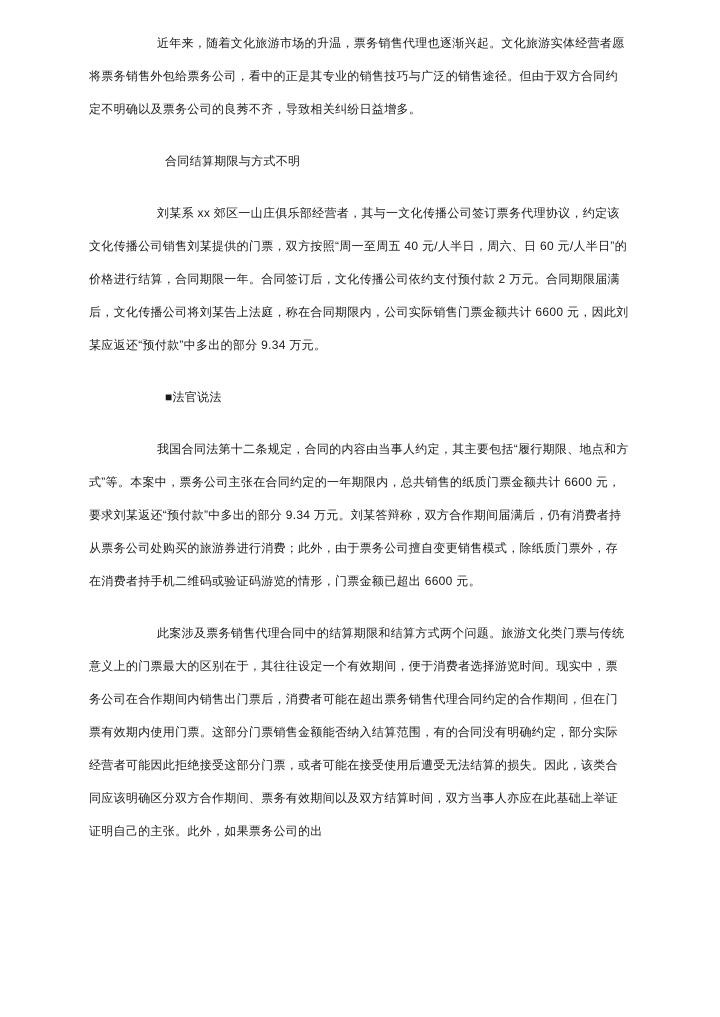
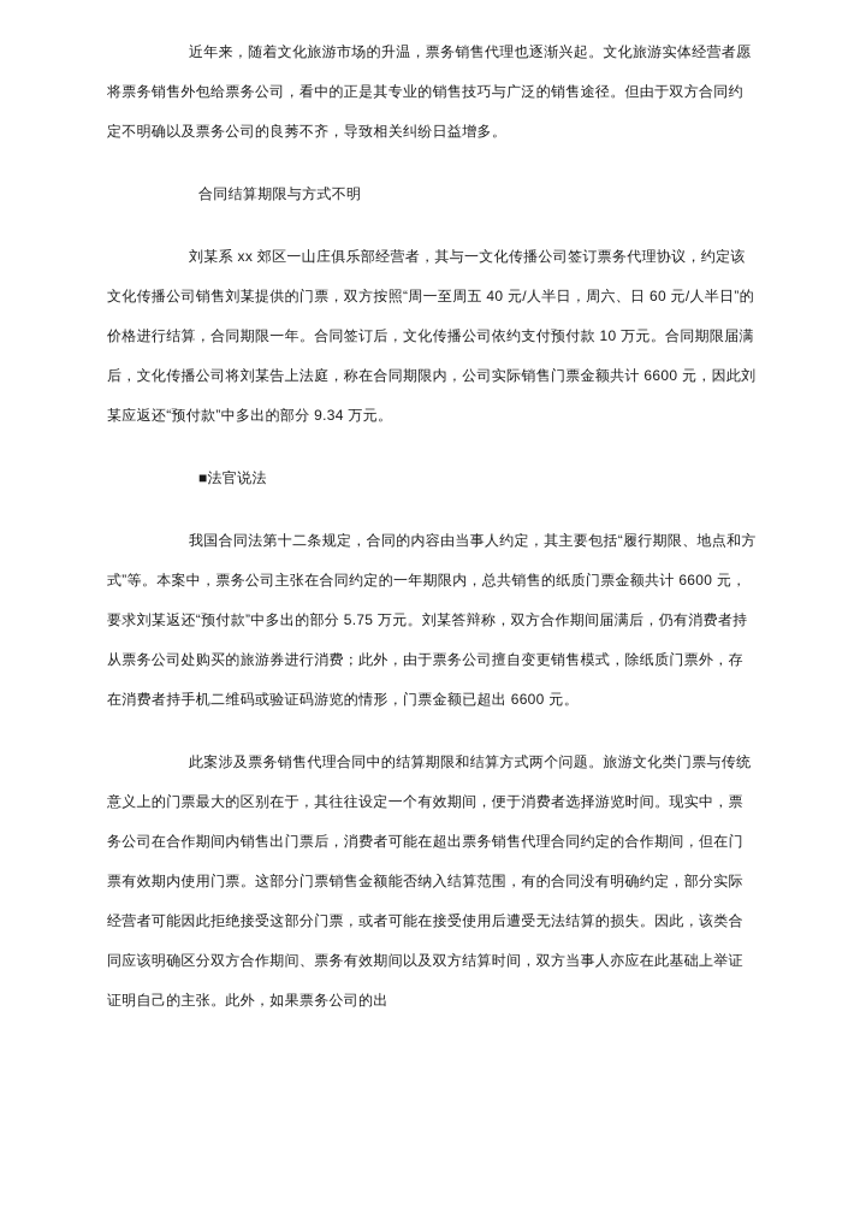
  近年来，随着文化旅游市场的升温，票务销售代理也逐渐兴起。文化旅游实体经营者愿将票务销售外包给票务公司，看中的正是其专业的销售技巧与广泛的销售途径。但由于双方合同约定不明确以及票务公司的良莠不齐，导致相关纠纷日益增多。
  合同结算期限与方式不明
- 刘某系 xx 郊区一山庄俱乐部经营者，其与一文化传播公司签订票务代理协议，约定该文化传播公司销售刘某提供的门票，双方按照“周一至周五 40 元/人半日，周六、日 60 元/人半日”的价格进行结算，合同期限一年。合同签订后，文化传播公司依约支付预付款 2 万元。合同期限届满后，文化传播公司将刘某告上法庭，称在合同期限内，公司实际销售门票金额共计 6600 元，因此刘某应返还“预付款”中多出的部分 9.34 万元。
+ 刘某系 xx 郊区一山庄俱乐部经营者，其与一文化传播公司签订票务代理协议，约定该文化传播公司销售刘某提供的门票，双方按照“周一至周五 40 元/人半日，周六、日 60 元/人半日”的价格进行结算，合同期限一年。合同签订后，文化传播公司依约支付预付款 10 万元。合同期限届满后，文化传播公司将刘某告上法庭，称在合同期限内，公司实际销售门票金额共计 6600 元，因此刘某应返还“预付款”中多出的部分 9.34 万元。
  ■法官说法
- 我国合同法第十二条规定，合同的内容由当事人约定，其主要包括“履行期限、地点和方式”等。本案中，票务公司主张在合同约定的一年期限内，总共销售的纸质门票金额共计 6600 元，要求刘某返还“预付款”中多出的部分 9.34 万元。刘某答辩称，双方合作期间届满后，仍有消费者持从票务公司处购买的旅游券进行消费；此外，由于票务公司擅自变更销售模式，除纸质门票外，存在消费者持手机二维码或验证码游览的情形，门票金额已超出 6600 元。
+ 我国合同法第十二条规定，合同的内容由当事人约定，其主要包括“履行期限、地点和方式”等。本案中，票务公司主张在合同约定的一年期限内，总共销售的纸质门票金额共计 6600 元，要求刘某返还“预付款”中多出的部分 5.75 万元。刘某答辩称，双方合作期间届满后，仍有消费者持从票务公司处购买的旅游券进行消费；此外，由于票务公司擅自变更销售模式，除纸质门票外，存在消费者持手机二维码或验证码游览的情形，门票金额已超出 6600 元。
  此案涉及票务销售代理合同中的结算期限和结算方式两个问题。旅游文化类门票与传统意义上的门票最大的区别在于，其往往设定一个有效期间，便于消费者选择游览时间。现实中，票务公司在合作期间内销售出门票后，消费者可能在超出票务销售代理合同约定的合作期间，但在门票有效期内使用门票。这部分门票销售金额能否纳入结算范围，有的合同没有明确约定，部分实际经营者可能因此拒绝接受这部分门票，或者可能在接受使用后遭受无法结算的损失。因此，该类合同应该明确区分双方合作期间、票务有效期间以及双方结算时间，双方当事人亦应在此基础上举证证明自己的主张。此外，如果票务公司的出
